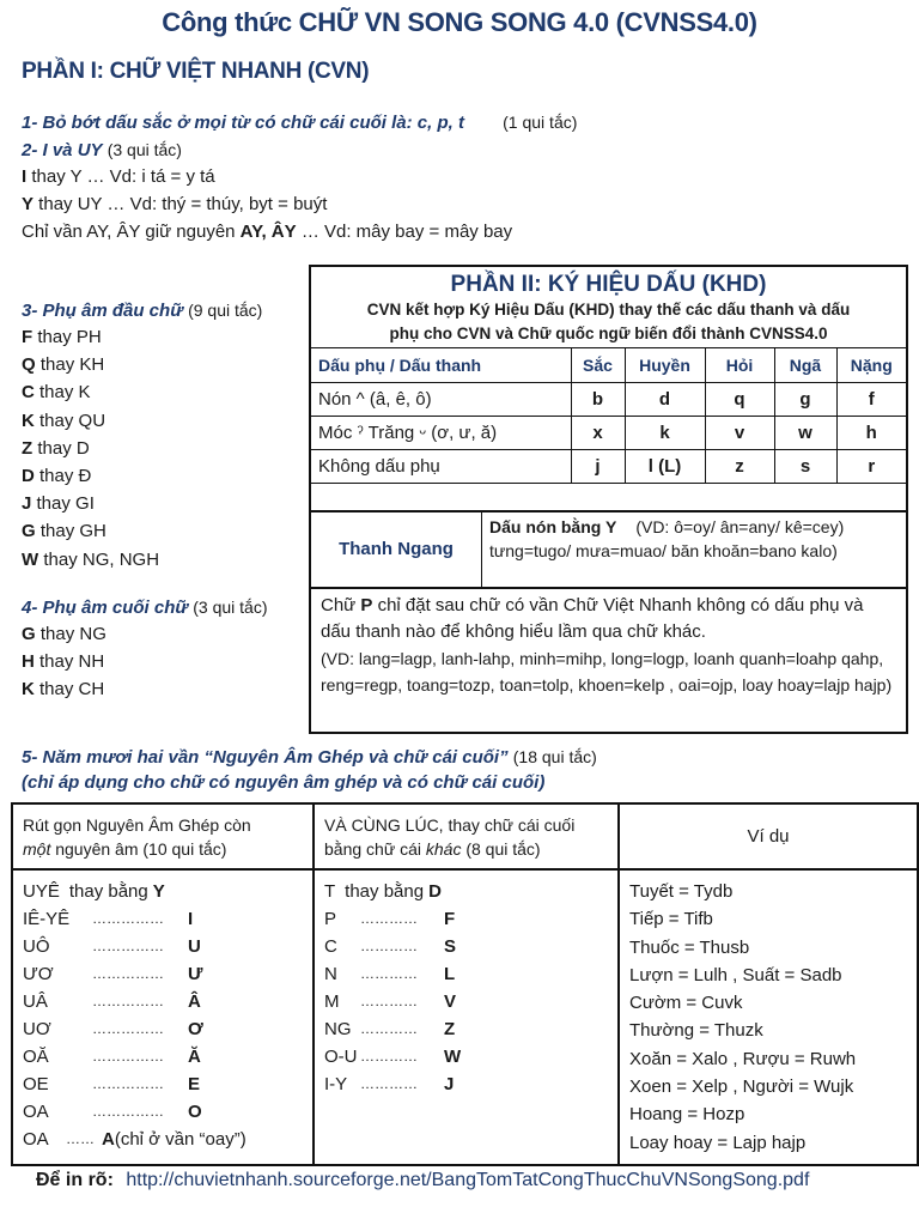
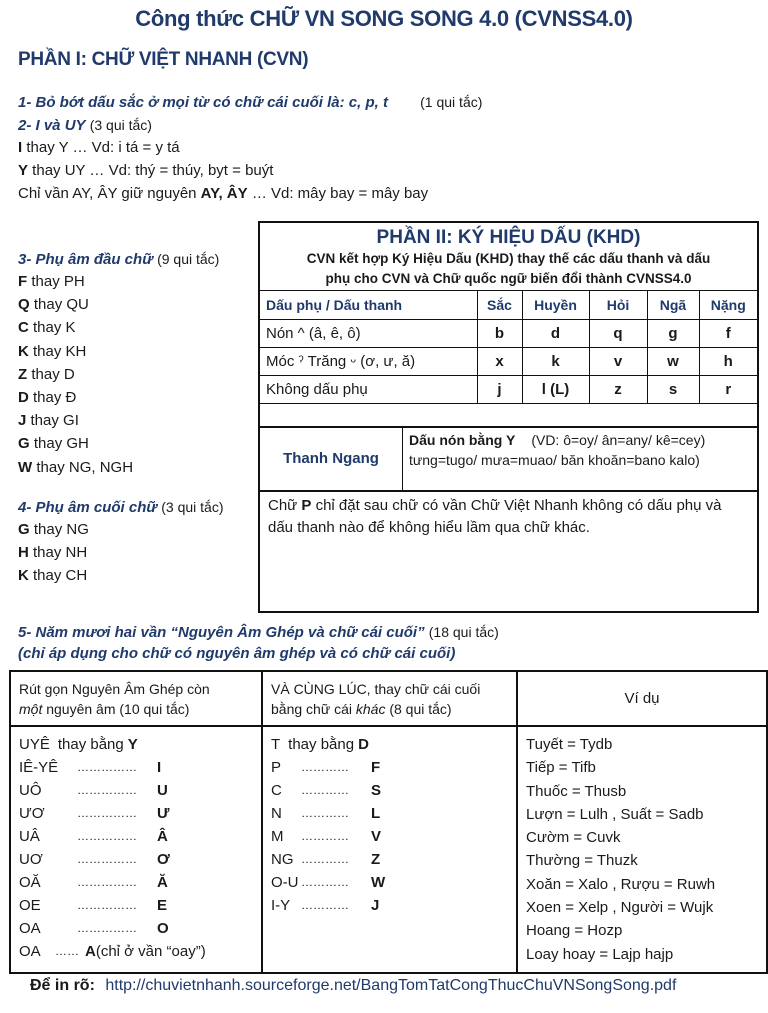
  Công thức CHỮ VN SONG SONG 4.0 (CVNSS4.0)
  PHẦN I: CHỮ VIỆT NHANH (CVN)
  1- Bỏ bớt dấu sắc ở mọi từ có chữ cái cuối là: c, p, t (1 qui tắc)
  2- I và UY (3 qui tắc)
  I thay Y … Vd: i tá = y tá
  Y thay UY … Vd: thý = thúy, byt = buýt
  Chỉ vần AY, ÂY giữ nguyên AY, ÂY … Vd: mây bay = mây bay
  3- Phụ âm đầu chữ (9 qui tắc)
  F thay PH
- Q thay KH
+ Q thay QU
  C thay K
- K thay QU
+ K thay KH
  Z thay D
  D thay Đ
  J thay GI
  G thay GH
  W thay NG, NGH
  4- Phụ âm cuối chữ (3 qui tắc)
  G thay NG
  H thay NH
  K thay CH
  PHẦN II: KÝ HIỆU DẤU (KHD)
  CVN kết hợp Ký Hiệu Dấu (KHD) thay thế các dấu thanh và dấu
  phụ cho CVN và Chữ quốc ngữ biến đổi thành CVNSS4.0
  Dấu phụ / Dấu thanh	Sắc	Huyền	Hỏi	Ngã	Nặng
  Nón ^ (â, ê, ô)	b	d	q	g	f
  Móc ˀ Trăng ᵕ (ơ, ư, ă)	x	k	v	w	h
  Không dấu phụ	j	l (L)	z	s	r
  Thanh Ngang
  Dấu nón bằng Y (VD: ô=oy/ ân=any/ kê=cey)
  tưng=tugo/ mưa=muao/ băn khoăn=bano kalo)
  Chữ P chỉ đặt sau chữ có vần Chữ Việt Nhanh không có dấu phụ và dấu thanh nào để không hiểu lầm qua chữ khác.
- (VD: lang=lagp, lanh-lahp, minh=mihp, long=logp, loanh quanh=loahp qahp, reng=regp, toang=tozp, toan=tolp, khoen=kelp , oai=ojp, loay hoay=lajp hajp)
  5- Năm mươi hai vần “Nguyên Âm Ghép và chữ cái cuối” (18 qui tắc)
  (chỉ áp dụng cho chữ có nguyên âm ghép và có chữ cái cuối)
  Rút gọn Nguyên Âm Ghép còn một nguyên âm (10 qui tắc)	VÀ CÙNG LÚC, thay chữ cái cuối bằng chữ cái khác (8 qui tắc)	Ví dụ
  UYÊ thay bằng YIÊ-YÊ …………… IUÔ …………… UƯƠ …………… ƯUÂ …………… ÂUƠ …………… ƠOĂ …………… ĂOE …………… EOA …………… OOA …… A (chỉ ở vần “oay”)	T thay bằng DP ………… FC ………… SN ………… LM ………… VNG ………… ZO-U ………… WI-Y ………… J	Tuyết = TydbTiếp = TifbThuốc = ThusbLượn = Lulh , Suất = SadbCườm = CuvkThường = ThuzkXoăn = Xalo , Rượu = RuwhXoen = Xelp , Người = WujkHoang = HozpLoay hoay = Lajp hajp
  Để in rõ: http://chuvietnhanh.sourceforge.net/BangTomTatCongThucChuVNSongSong.pdf
